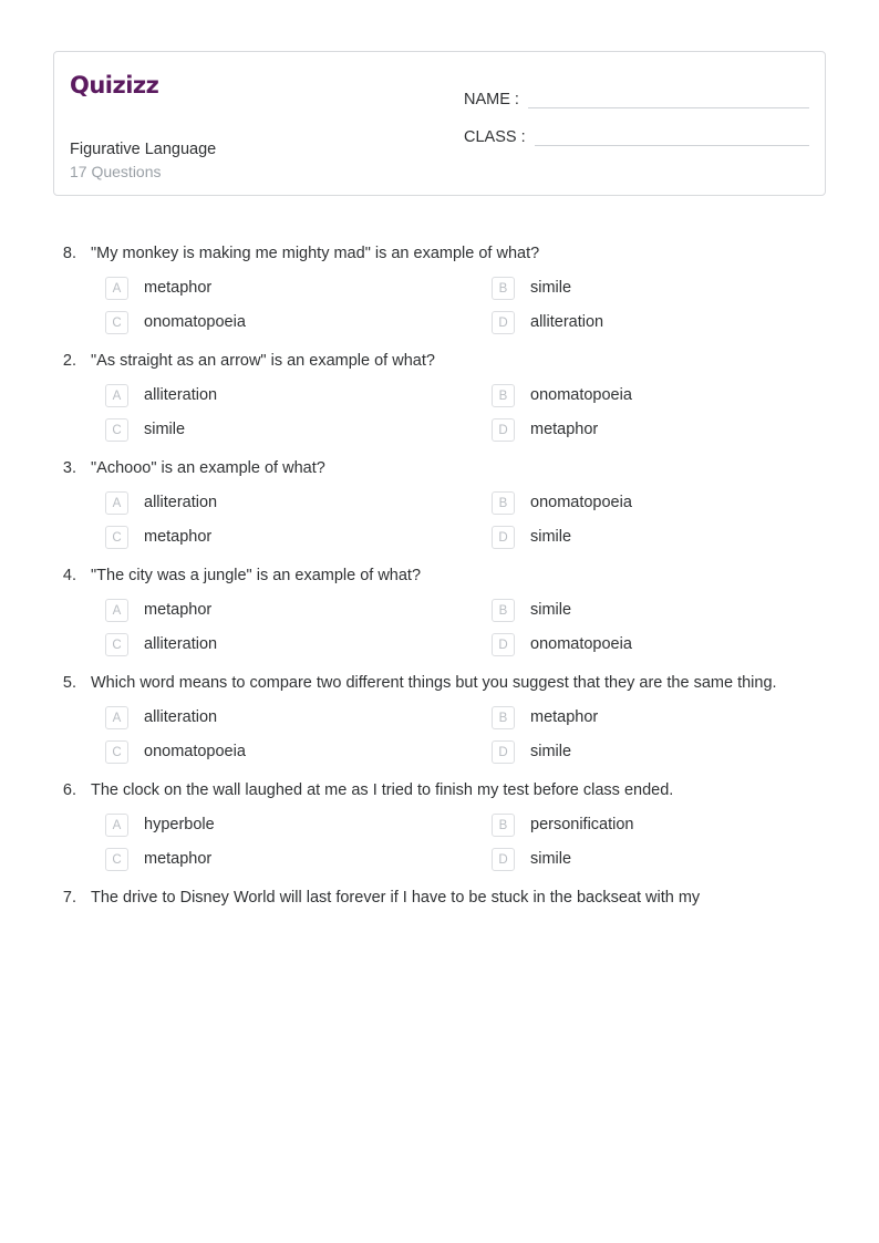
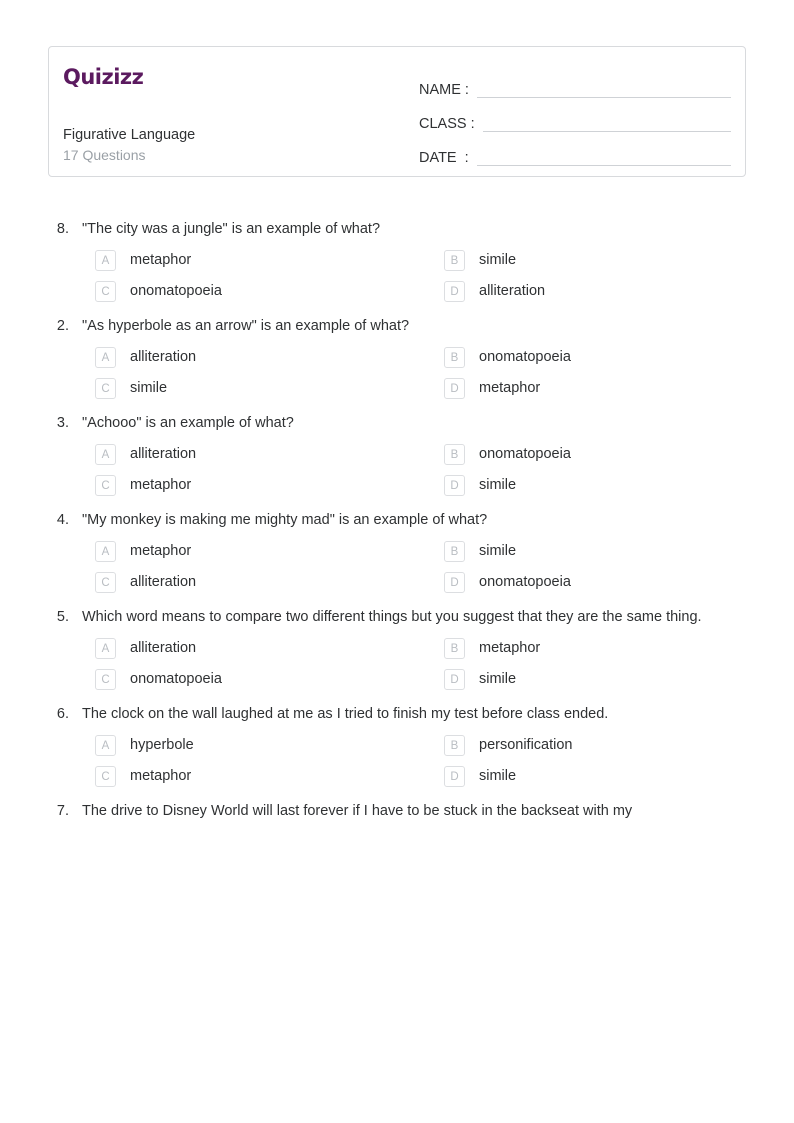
  Quizizz
  Figurative Language
  17 Questions
  NAME :
  CLASS :
+ DATE :
  8.
- "My monkey is making me mighty mad" is an example of what?
+ "The city was a jungle" is an example of what?
  A
  metaphor
  B
  simile
  C
  onomatopoeia
  D
  alliteration
  2.
- "As straight as an arrow" is an example of what?
+ "As hyperbole as an arrow" is an example of what?
  A
  alliteration
  B
  onomatopoeia
  C
  simile
  D
  metaphor
  3.
  "Achooo" is an example of what?
  A
  alliteration
  B
  onomatopoeia
  C
  metaphor
  D
  simile
  4.
- "The city was a jungle" is an example of what?
+ "My monkey is making me mighty mad" is an example of what?
  A
  metaphor
  B
  simile
  C
  alliteration
  D
  onomatopoeia
  5.
  Which word means to compare two different things but you suggest that they are the same thing.
  A
  alliteration
  B
  metaphor
  C
  onomatopoeia
  D
  simile
  6.
  The clock on the wall laughed at me as I tried to finish my test before class ended.
  A
  hyperbole
  B
  personification
  C
  metaphor
  D
  simile
  7.
  The drive to Disney World will last forever if I have to be stuck in the backseat with my
